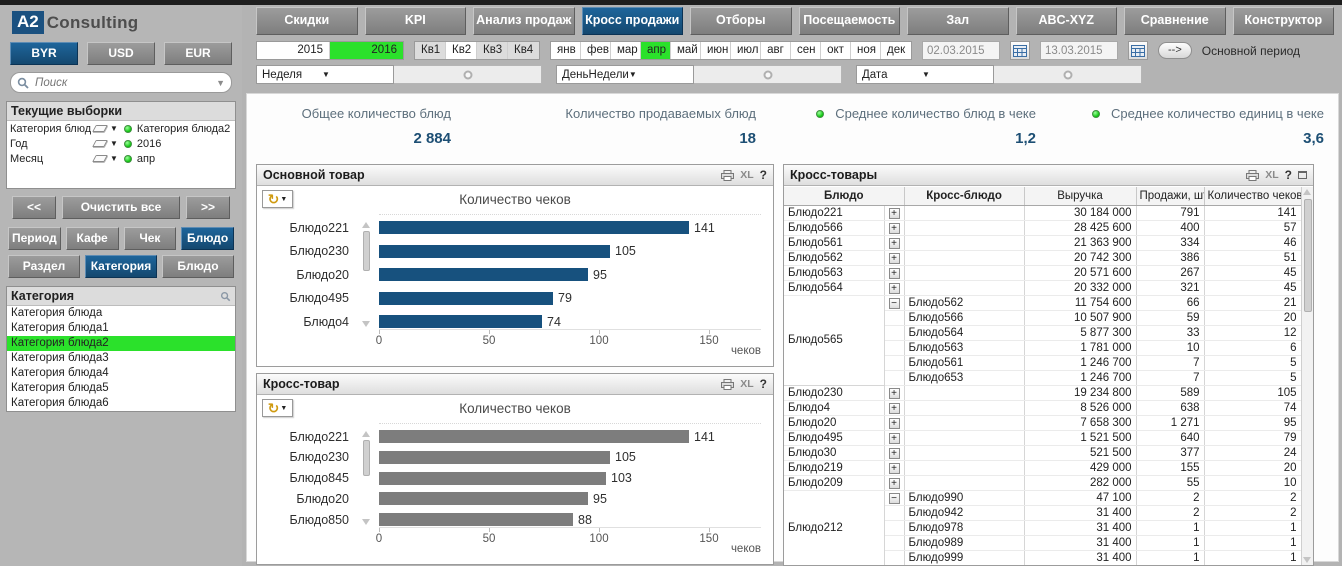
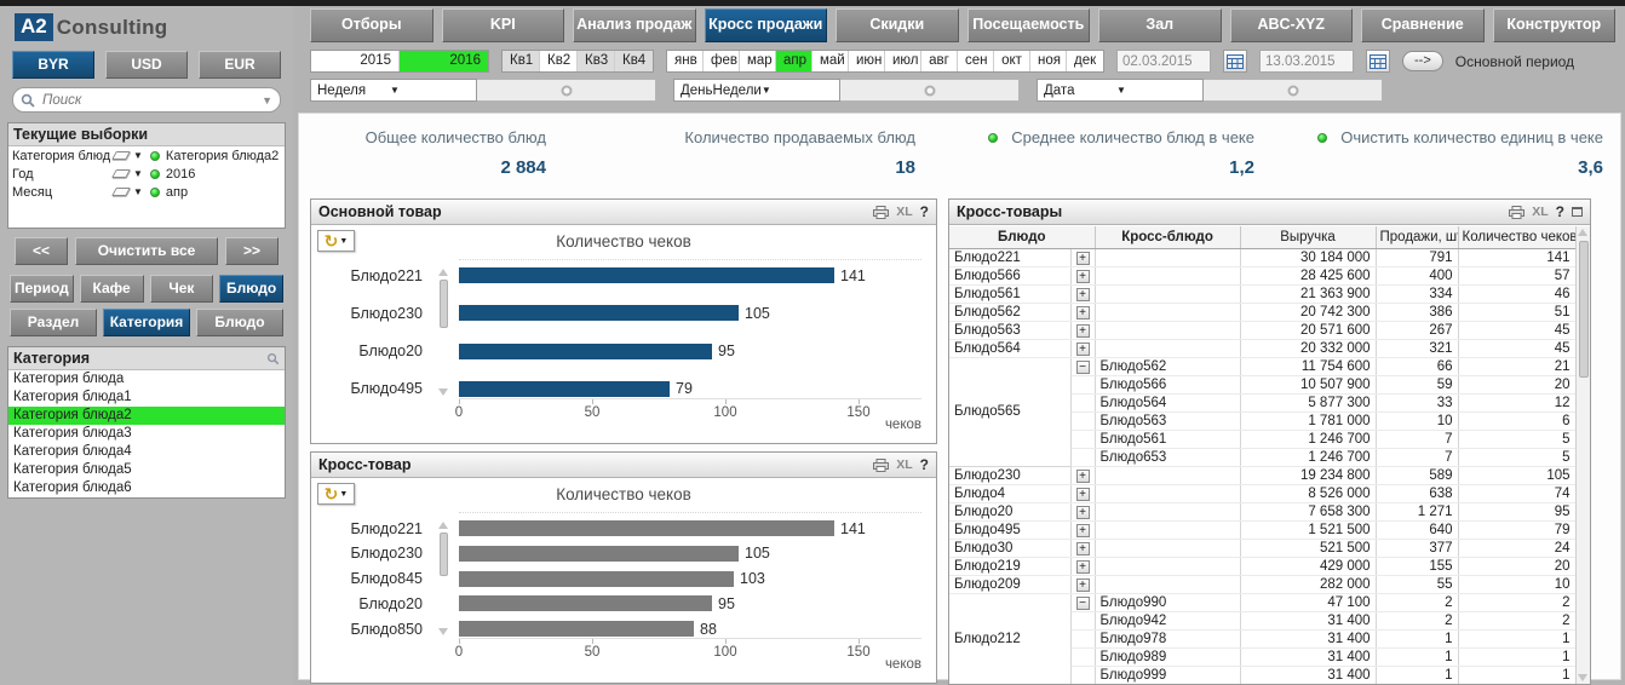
  A2
  Consulting
  BYR
  USD
  EUR
  Поиск
  ▼
  Текущие выборки
  Категория блюд
  ▼
  Категория блюда2
  Год
  ▼
  2016
  Месяц
  ▼
  апр
  <<
  Очистить все
  >>
  Период
  Кафе
  Чек
  Блюдо
  Раздел
  Категория
  Блюдо
  Категория
  Категория блюда
  Категория блюда1
  Категория блюда2
  Категория блюда3
  Категория блюда4
  Категория блюда5
  Категория блюда6
- Скидки
+ Отборы
  KPI
  Анализ продаж
  Кросс продажи
- Отборы
+ Скидки
  Посещаемость
  Зал
  ABC-XYZ
  Сравнение
  Конструктор
  2015
  2016
  Кв1
  Кв2
  Кв3
  Кв4
  янв
  фев
  мар
  апр
  май
  июн
  июл
  авг
  сен
  окт
  ноя
  дек
  02.03.2015
  13.03.2015
  -->
  Основной период
  Неделя
  ▼
  ДеньНедели
  ▼
  Дата
  ▼
  Общее количество блюд
  2 884
  Количество продаваемых блюд
  18
  Среднее количество блюд в чеке
  1,2
- Среднее количество единиц в чеке
+ Очистить количество единиц в чеке
  3,6
  Основной товар
  XL
  ?
  ↻
  Количество чеков
  Блюдо221
  141
  Блюдо230
  105
  Блюдо20
  95
  Блюдо495
  79
- Блюдо4
- 74
  0
  50
  100
  150
  чеков
  Кросс-товар
  XL
  ?
  ↻
  Количество чеков
  Блюдо221
  141
  Блюдо230
  105
  Блюдо845
  103
  Блюдо20
  95
  Блюдо850
  88
  0
  50
  100
  150
  чеков
  Кросс-товары
  XL
  ?
  Блюдо	Кросс-блюдо	Выручка	Продажи, ш	Количество чеков
  Блюдо221	+		30 184 000	791	141
  Блюдо566	+		28 425 600	400	57
  Блюдо561	+		21 363 900	334	46
  Блюдо562	+		20 742 300	386	51
  Блюдо563	+		20 571 600	267	45
  Блюдо564	+		20 332 000	321	45
  Блюдо565	−	Блюдо562	11 754 600	66	21
  	Блюдо566	10 507 900	59	20
  	Блюдо564	5 877 300	33	12
  	Блюдо563	1 781 000	10	6
  	Блюдо561	1 246 700	7	5
  	Блюдо653	1 246 700	7	5
  Блюдо230	+		19 234 800	589	105
  Блюдо4	+		8 526 000	638	74
  Блюдо20	+		7 658 300	1 271	95
  Блюдо495	+		1 521 500	640	79
  Блюдо30	+		521 500	377	24
  Блюдо219	+		429 000	155	20
  Блюдо209	+		282 000	55	10
  Блюдо212	−	Блюдо990	47 100	2	2
  	Блюдо942	31 400	2	2
  	Блюдо978	31 400	1	1
  	Блюдо989	31 400	1	1
  	Блюдо999	31 400	1	1
